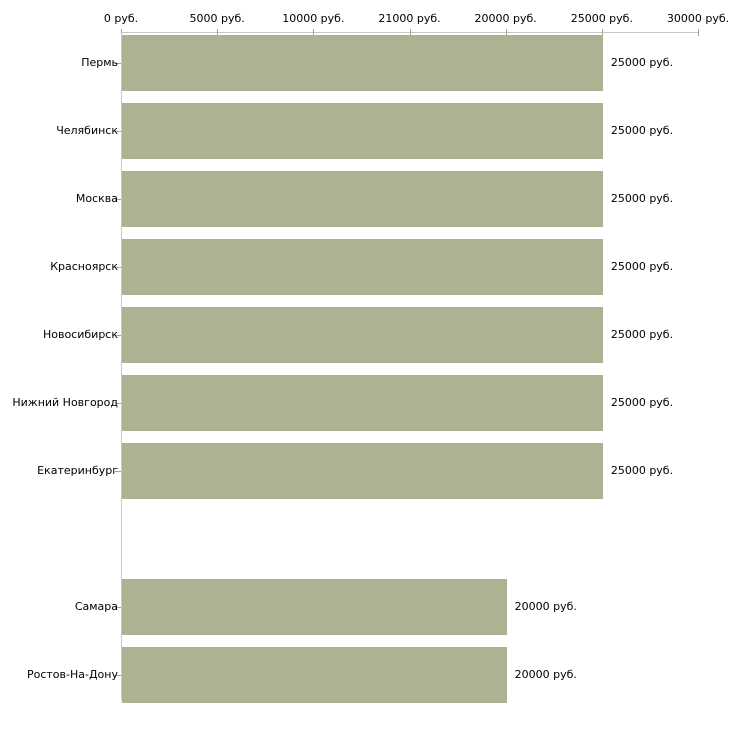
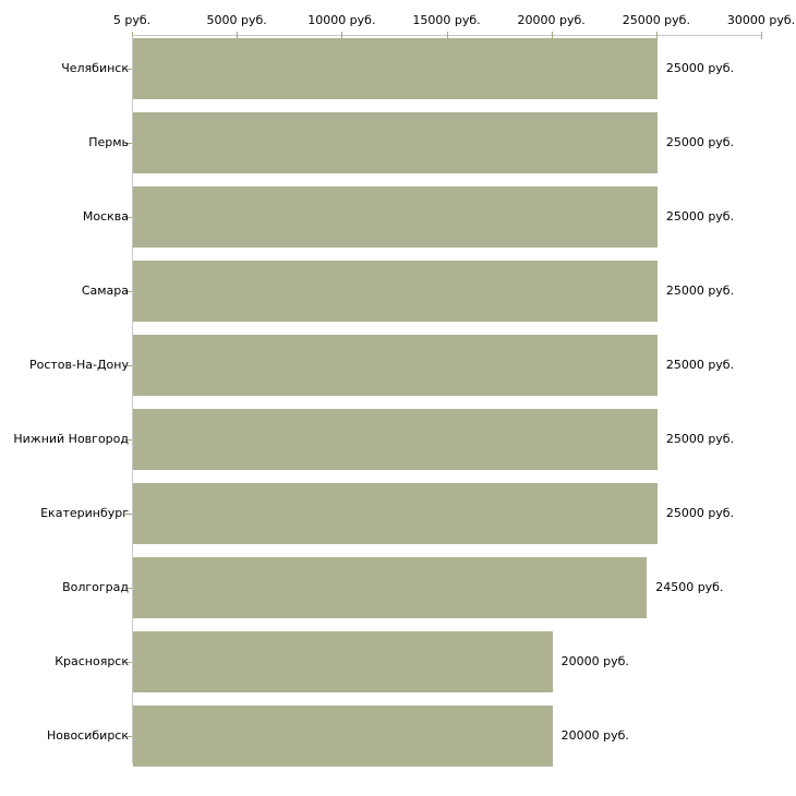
- 0 руб.
+ 5 руб.
  5000 руб.
  10000 руб.
- 21000 руб.
+ 15000 руб.
  20000 руб.
  25000 руб.
  30000 руб.
- Пермь
+ Челябинск
  25000 руб.
- Челябинск
+ Пермь
  25000 руб.
  Москва
  25000 руб.
- Красноярск
+ Самара
  25000 руб.
- Новосибирск
+ Ростов-На-Дону
  25000 руб.
  Нижний Новгород
  25000 руб.
  Екатеринбург
  25000 руб.
+ Волгоград
+ 24500 руб.
- Самара
+ Красноярск
  20000 руб.
- Ростов-На-Дону
+ Новосибирск
  20000 руб.
